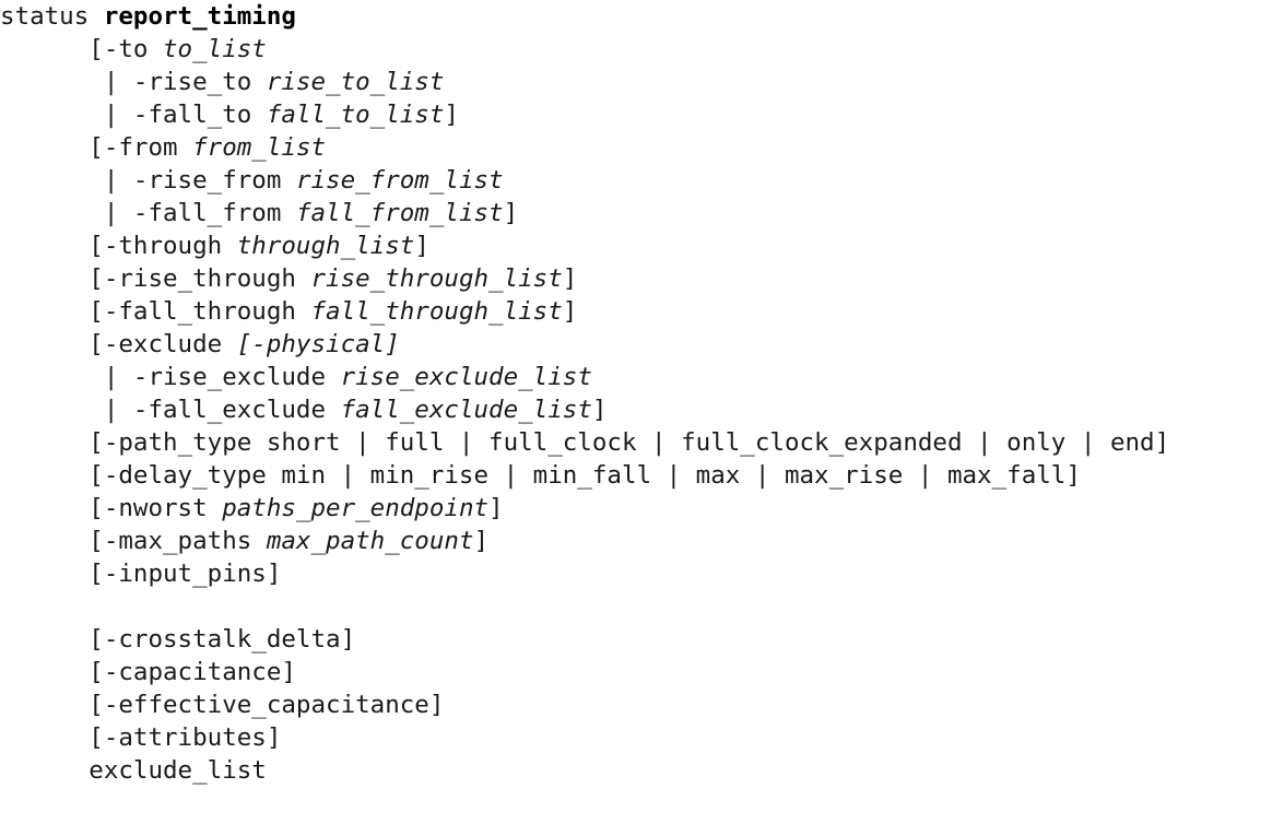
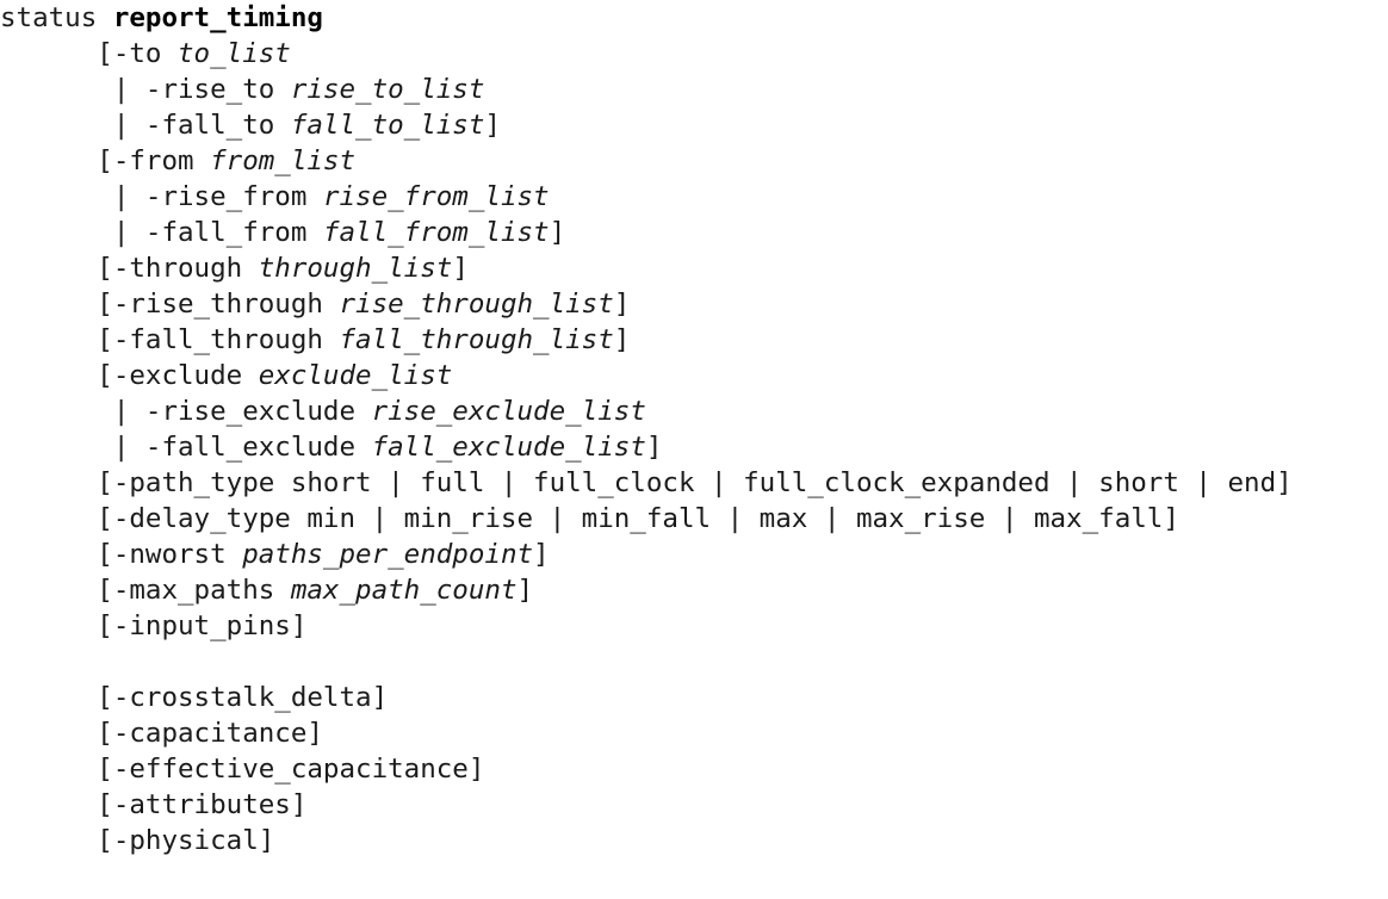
  status report_timing
  [-to to_list
  | -rise_to rise_to_list
  | -fall_to fall_to_list]
  [-from from_list
  | -rise_from rise_from_list
  | -fall_from fall_from_list]
  [-through through_list]
  [-rise_through rise_through_list]
  [-fall_through fall_through_list]
- [-exclude [-physical]
+ [-exclude exclude_list
  | -rise_exclude rise_exclude_list
  | -fall_exclude fall_exclude_list]
- [-path_type short | full | full_clock | full_clock_expanded | only | end]
+ [-path_type short | full | full_clock | full_clock_expanded | short | end]
  [-delay_type min | min_rise | min_fall | max | max_rise | max_fall]
  [-nworst paths_per_endpoint]
  [-max_paths max_path_count]
  [-input_pins]
  [-crosstalk_delta]
  [-capacitance]
  [-effective_capacitance]
  [-attributes]
- exclude_list
+ [-physical]
